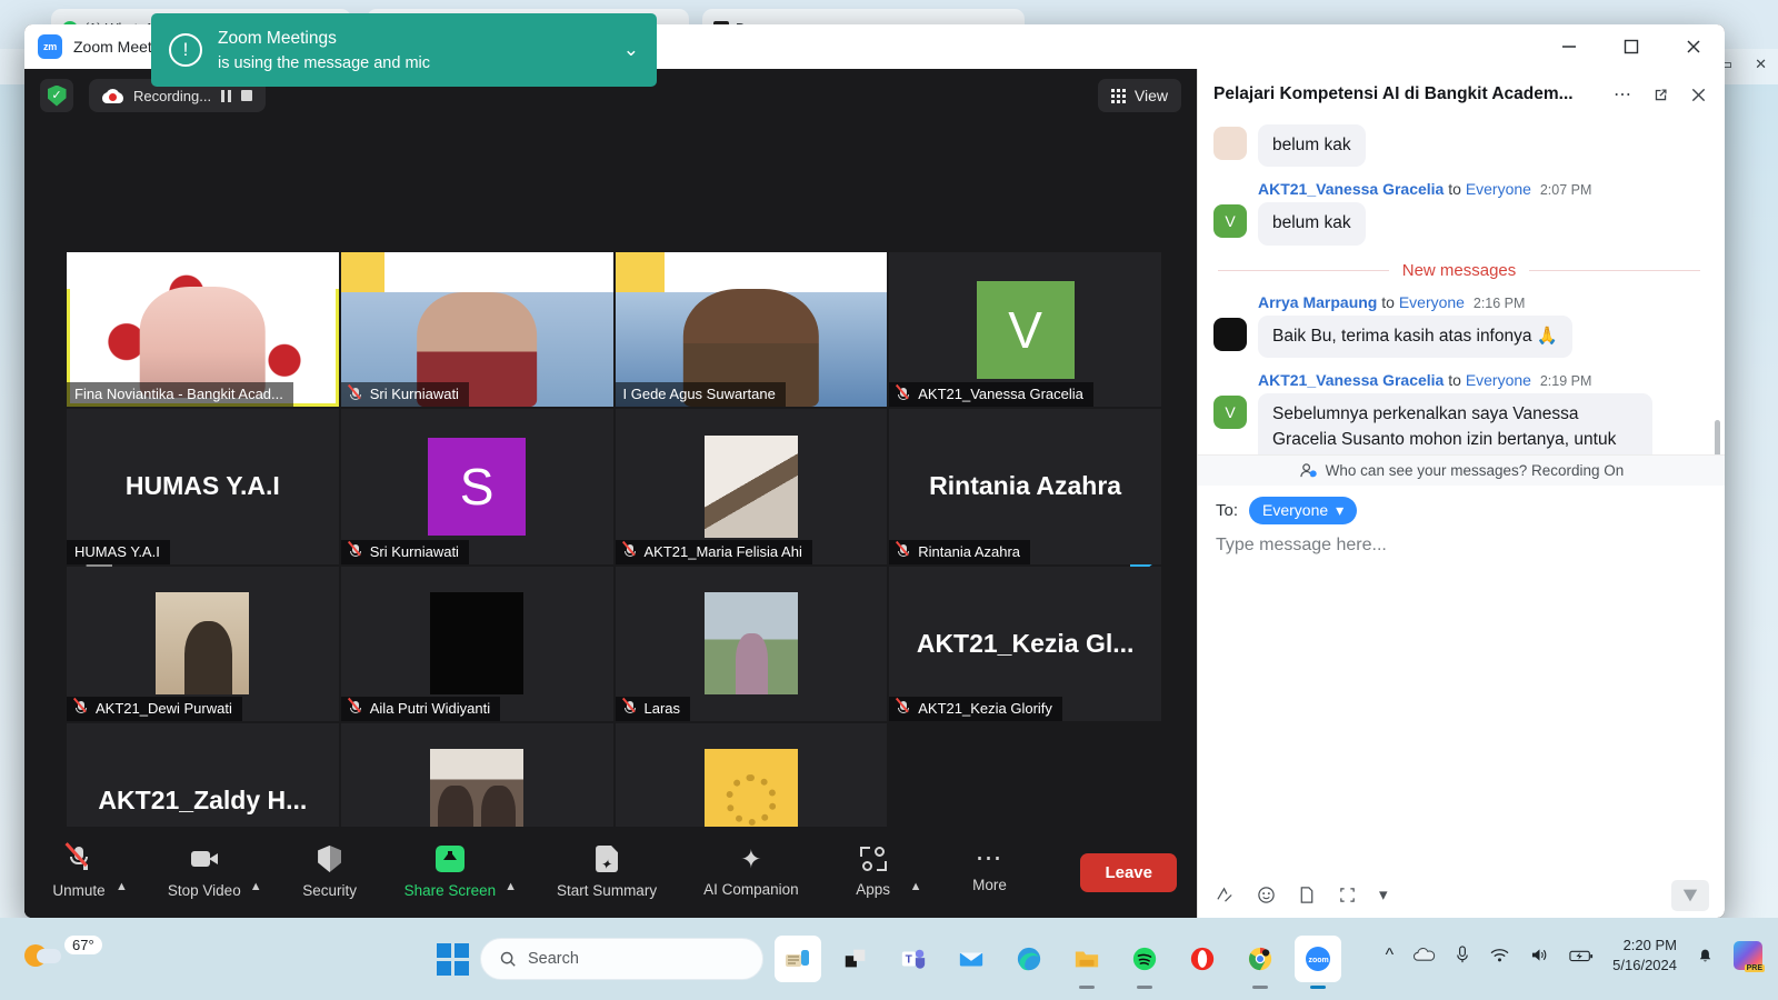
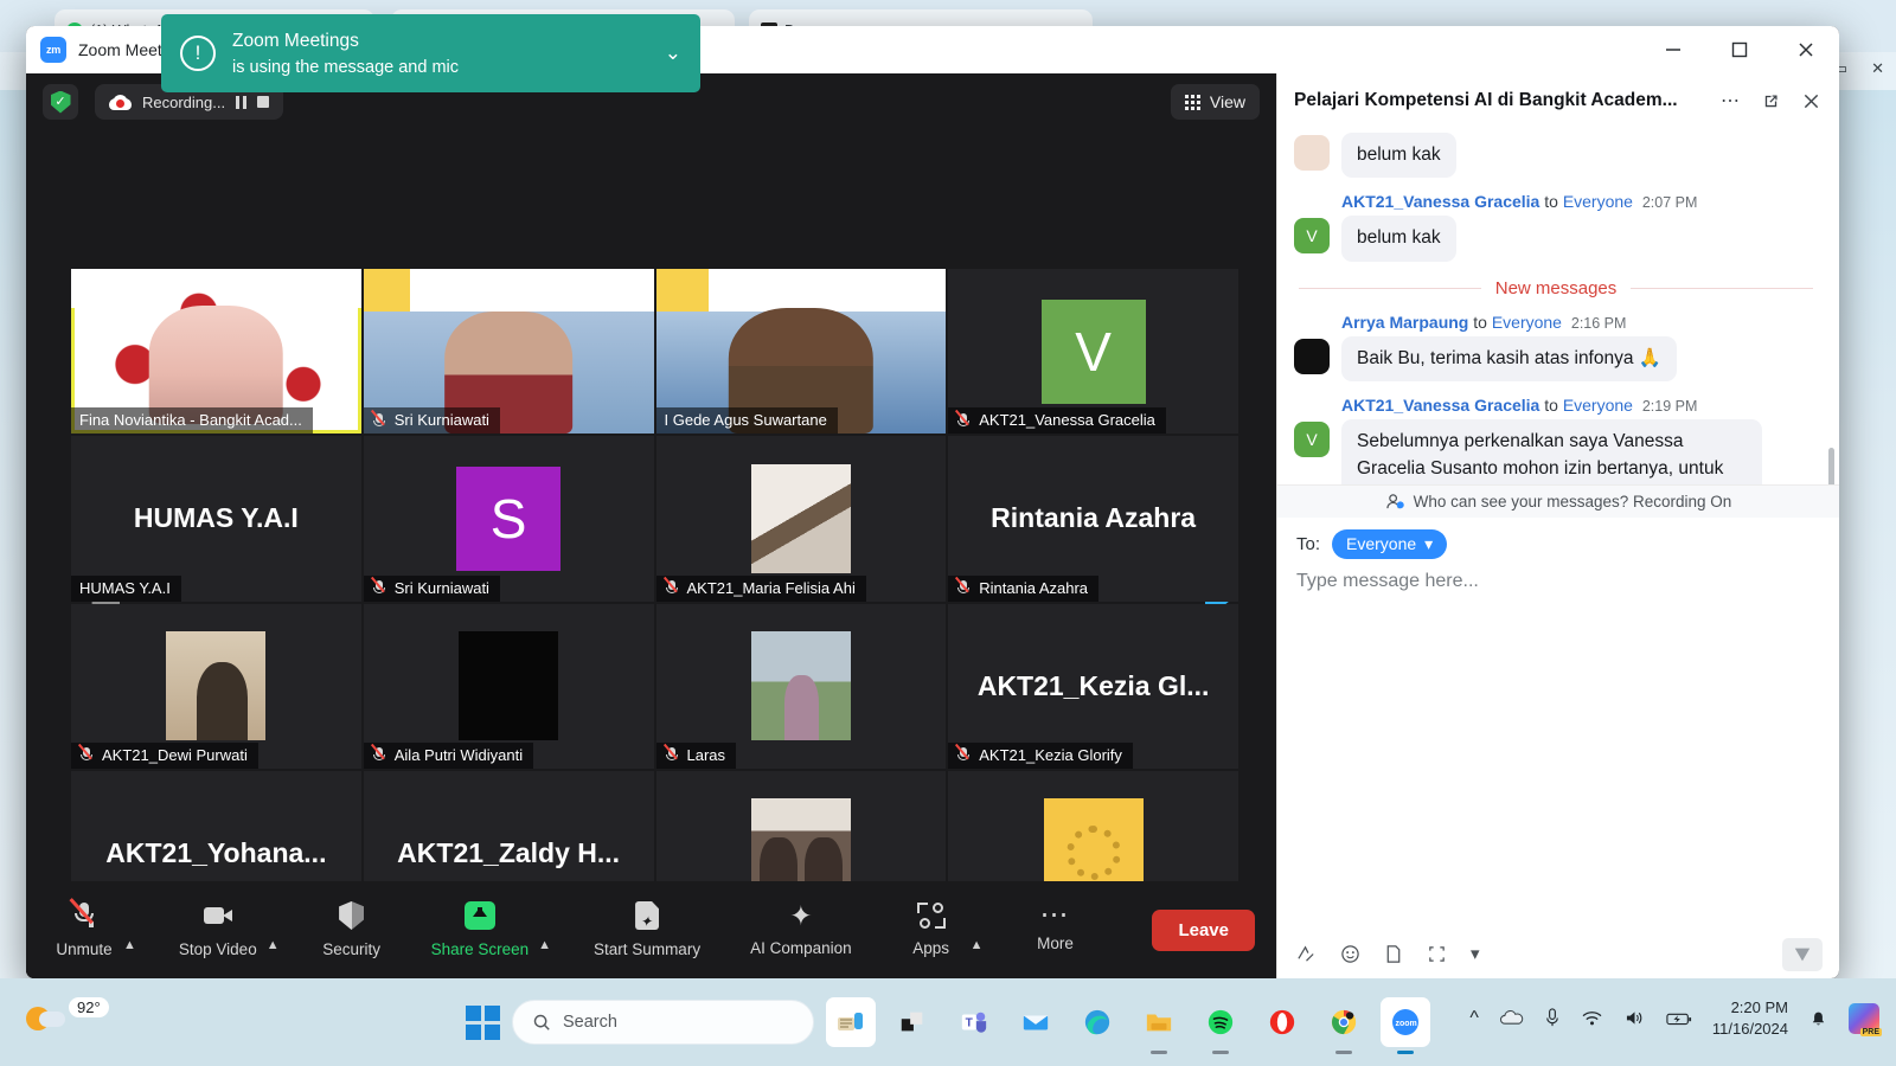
  ▭
  ✕
  zm
  Zoom Meet
  ✓
  Recording...
  View
  Fina Noviantika - Bangkit Acad...
  Sri Kurniawati
  I Gede Agus Suwartane
  V
  AKT21_Vanessa Gracelia
  HUMAS Y.A.I
  HUMAS Y.A.I
  S
  Sri Kurniawati
  AKT21_Maria Felisia Ahi
  Rintania Azahra
  Rintania Azahra
  AKT21_Dewi Purwati
  Aila Putri Widiyanti
  Laras
  AKT21_Kezia Gl...
  AKT21_Kezia Glorify
+ AKT21_Yohana...
  AKT21_Zaldy H...
  Unmute
  ▲
  Stop Video
  ▲
  Security
  Share Screen
  ▲
  ✦
  Start Summary
  ✦
  AI Companion
  Apps
  ▲
  ⋯
  More
  Leave
  Pelajari Kompetensi AI di Bangkit Academ...
  ⋯
  belum kak
  AKT21_Vanessa Gracelia to Everyone 2:07 PM
  V
  belum kak
  New messages
  Arrya Marpaung to Everyone 2:16 PM
  Baik Bu, terima kasih atas infonya 🙏
  AKT21_Vanessa Gracelia to Everyone 2:19 PM
  V
  Who can see your messages? Recording On
  To:
  Everyone
  ▾
  Type message here...
  ▾
  !
  Zoom Meetings
  is using the message and mic
  ⌄
- 67°
+ 92°
  Search
  T
  ^
  2:20 PM
- 5/16/2024
+ 11/16/2024
